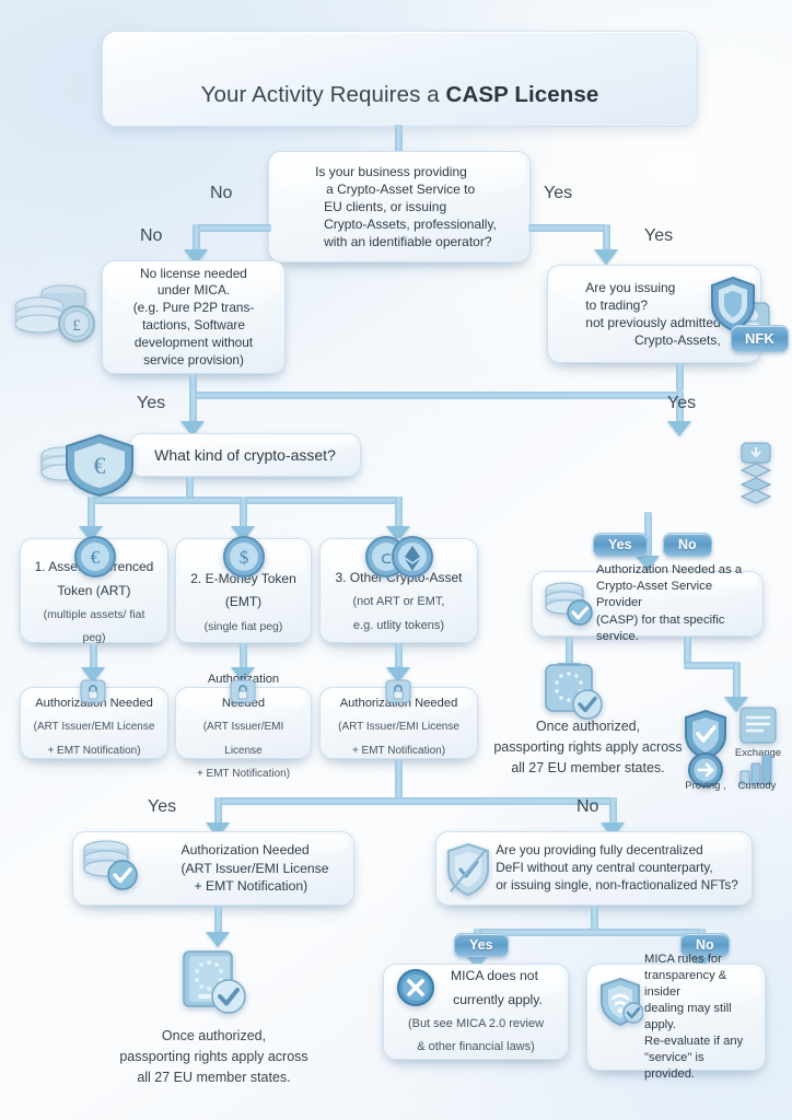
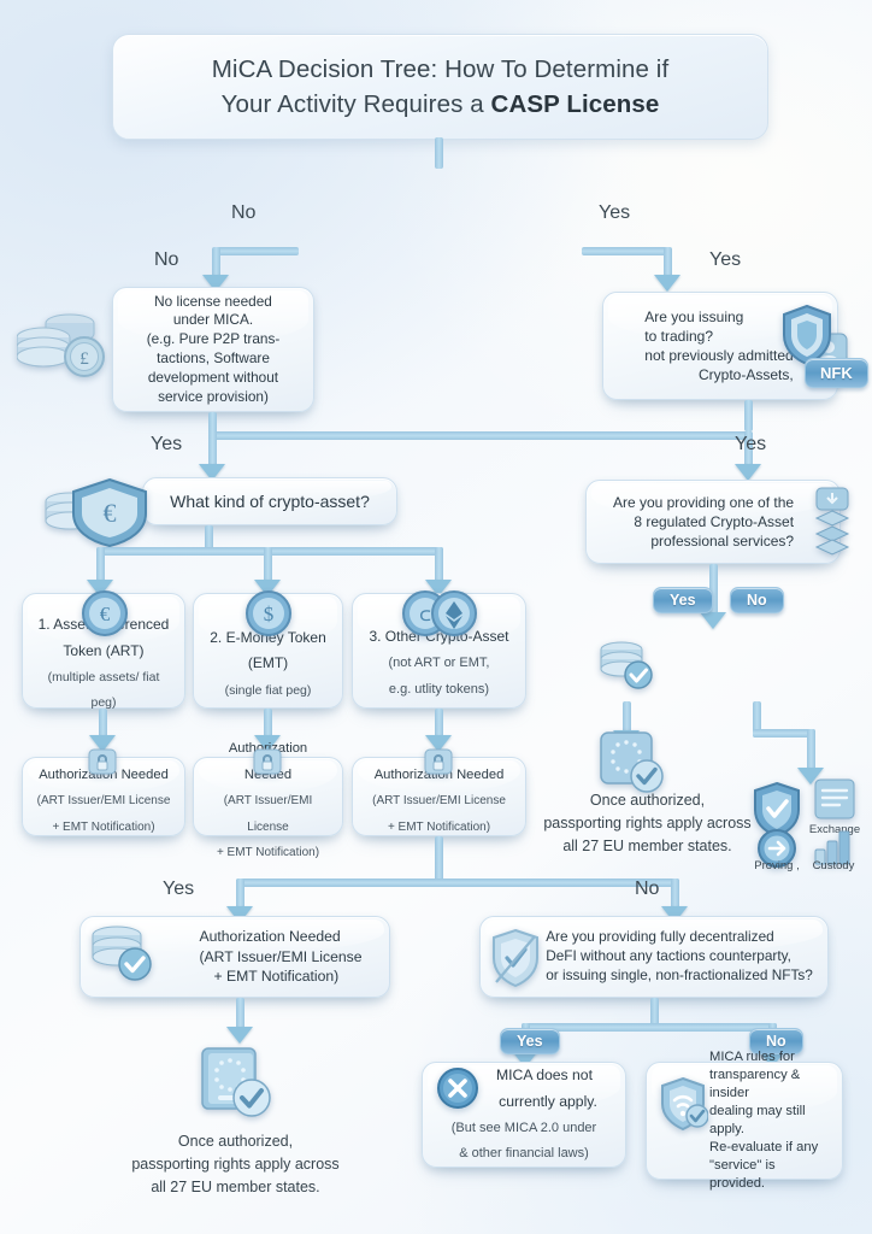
+ MiCA Decision Tree: How To Determine if
  Your Activity Requires a CASP License
- Is your business providing
- a Crypto-Asset Service to
- EU clients, or issuing
- Crypto-Assets, professionally,
- with an identifiable operator?
  No
  No
  Yes
  Yes
  No license needed
  under MICA.
  (e.g. Pure P2P trans-
  tactions, Software
  development without
  service provision)
  £
  Are you issuing
  to trading?
  not previously admitted
  Crypto-Assets,
  NFK
  Yes
  Yes
  What kind of crypto-asset?
  €
+ Are you providing one of the
+ 8 regulated Crypto-Asset
+ professional services?
  Yes
  No
  Token (ART)
  (multiple assets/ fiat peg)
  €
  2. E-Money Token
  (EMT)
  (single fiat peg)
  $
  3. Other Cryto-Asset
  (not ART or EMT,
  e.g. utlity tokens)
  ᲃ
  Authorization Needed
  (ART Issuer/EMI License
  + EMT Notification)
  Authorization Needed
  (ART Issuer/EMI License
  + EMT Notification)
  Authorization Needed
  (ART Issuer/EMI License
  + EMT Notification)
- Authorization Needed as a
- Crypto-Asset Service Provider
- (CASP) for that specific service.
  Once authorized,
  passporting rights apply across
  all 27 EU member states.
  Exchange
  Proving ,
  Custody
  Yes
  No
  Authorization Needed
  (ART Issuer/EMI License
  + EMT Notification)
  Once authorized,
  passporting rights apply across
  all 27 EU member states.
  Are you providing fully decentralized
- DeFI without any central counterparty,
+ DeFI without any tactions counterparty,
  or issuing single, non-fractionalized NFTs?
  Yes
  No
  MICA does not
  currently apply.
- (But see MICA 2.0 review
+ (But see MICA 2.0 under
  & other financial laws)
  MICA rules for
  transparency & insider
  dealing may still apply.
  Re-evaluate if any
  "service" is provided.
